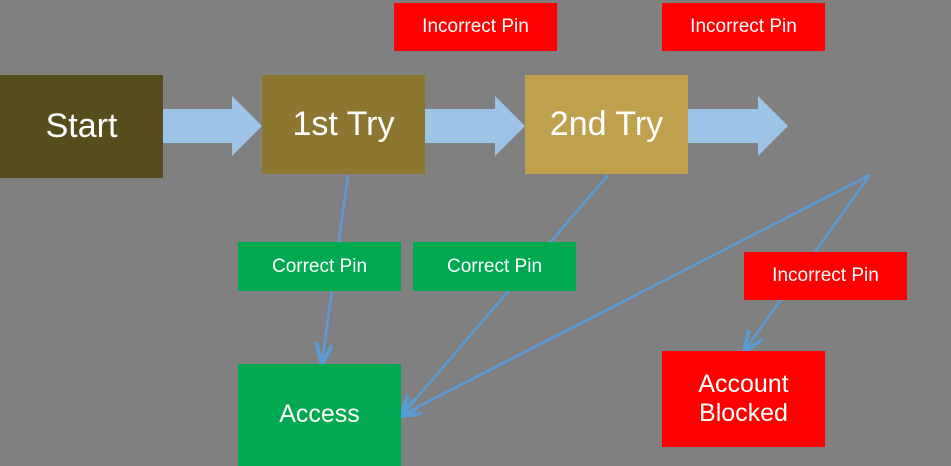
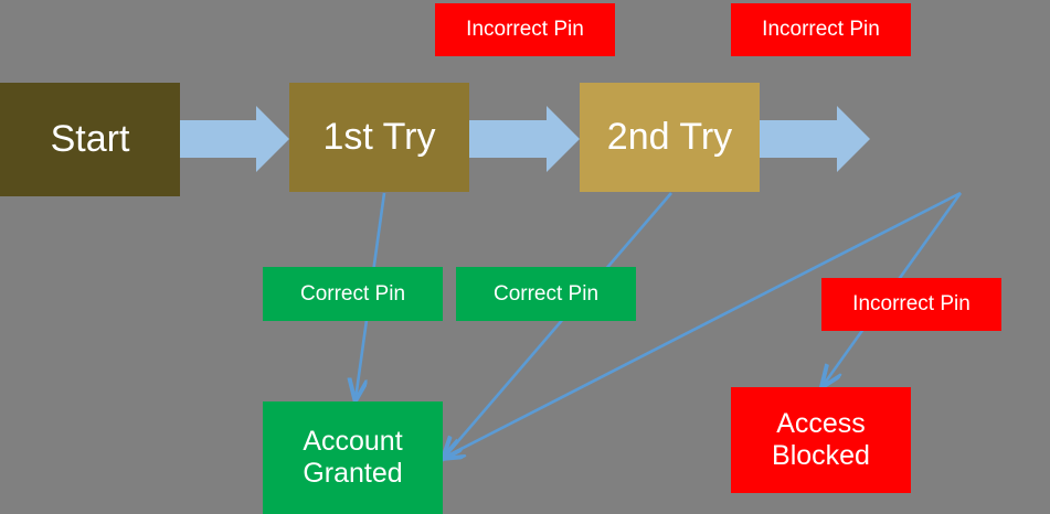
  Start
  1st Try
  2nd Try
- Access
+ Account
+ Granted
- Account
+ Access
  Blocked
  Incorrect Pin
  Incorrect Pin
  Correct Pin
  Correct Pin
  Incorrect Pin
